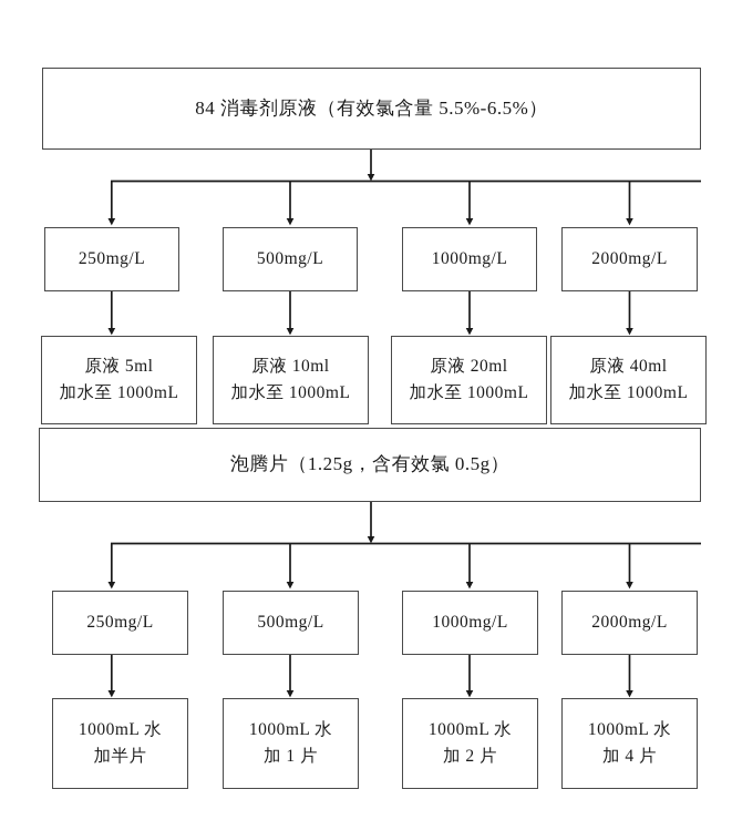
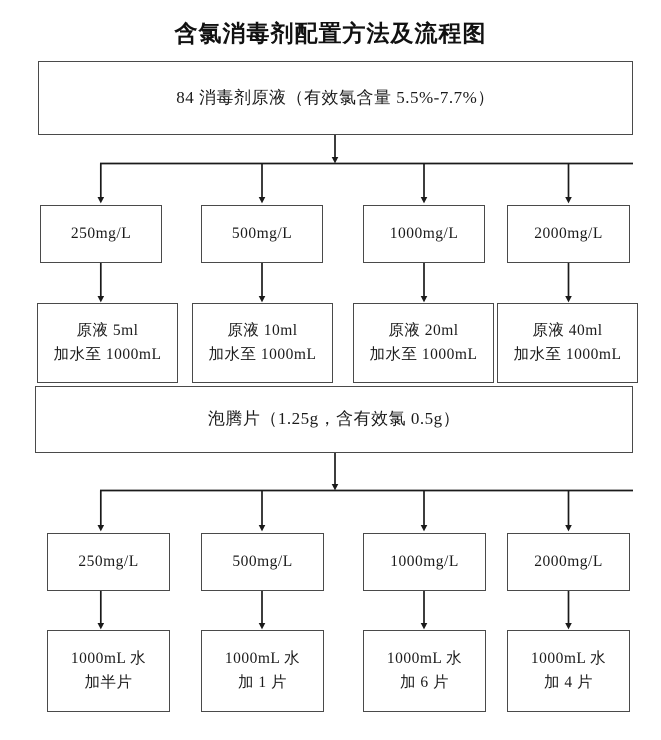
+ 含氯消毒剂配置方法及流程图
- 84 消毒剂原液（有效氯含量 5.5%-6.5%）
+ 84 消毒剂原液（有效氯含量 5.5%-7.7%）
  250mg/L
  500mg/L
  1000mg/L
  2000mg/L
  原液 5ml
  加水至 1000mL
  原液 10ml
  加水至 1000mL
  原液 20ml
  加水至 1000mL
  原液 40ml
  加水至 1000mL
  泡腾片（1.25g，含有效氯 0.5g）
  250mg/L
  500mg/L
  1000mg/L
  2000mg/L
  1000mL 水
  加半片
  1000mL 水
  加 1 片
  1000mL 水
- 加 2 片
+ 加 6 片
  1000mL 水
  加 4 片
